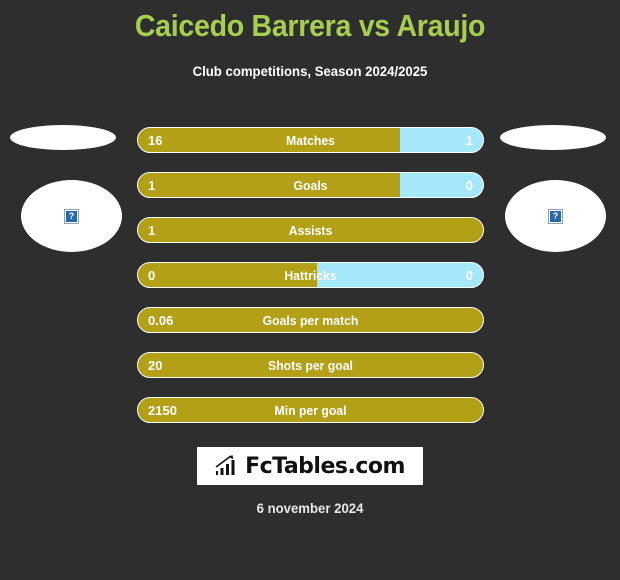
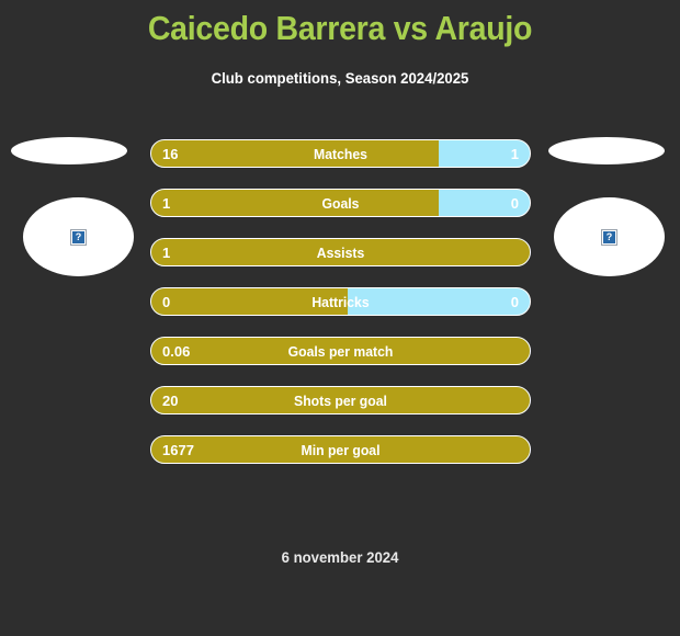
  Caicedo Barrera vs Araujo
  Club competitions, Season 2024/2025
  ?
  ?
  16
  Matches
  1
  1
  Goals
  0
  1
  Assists
  0
  Hattricks
  0
  0.06
  Goals per match
  20
  Shots per goal
- 2150
+ 1677
  Min per goal
- FcTables.com
  6 november 2024
